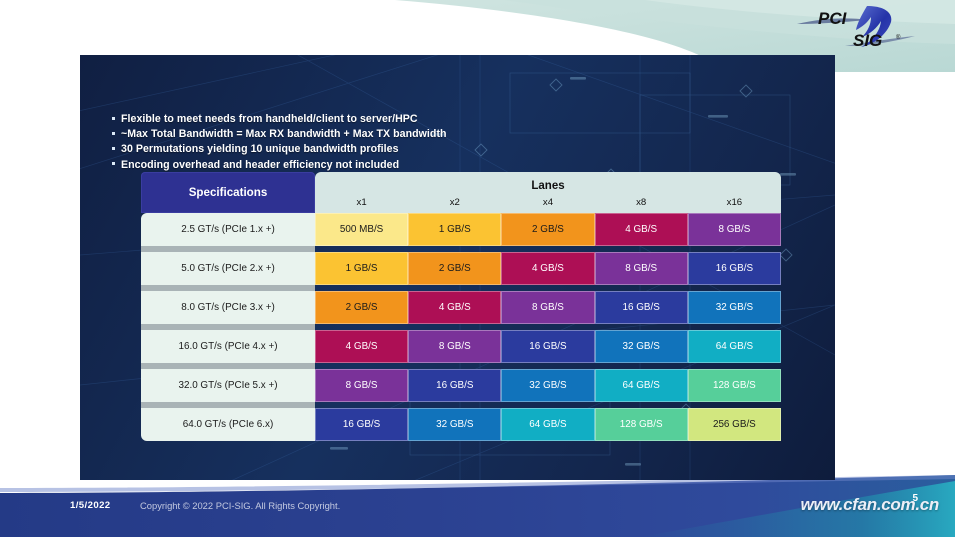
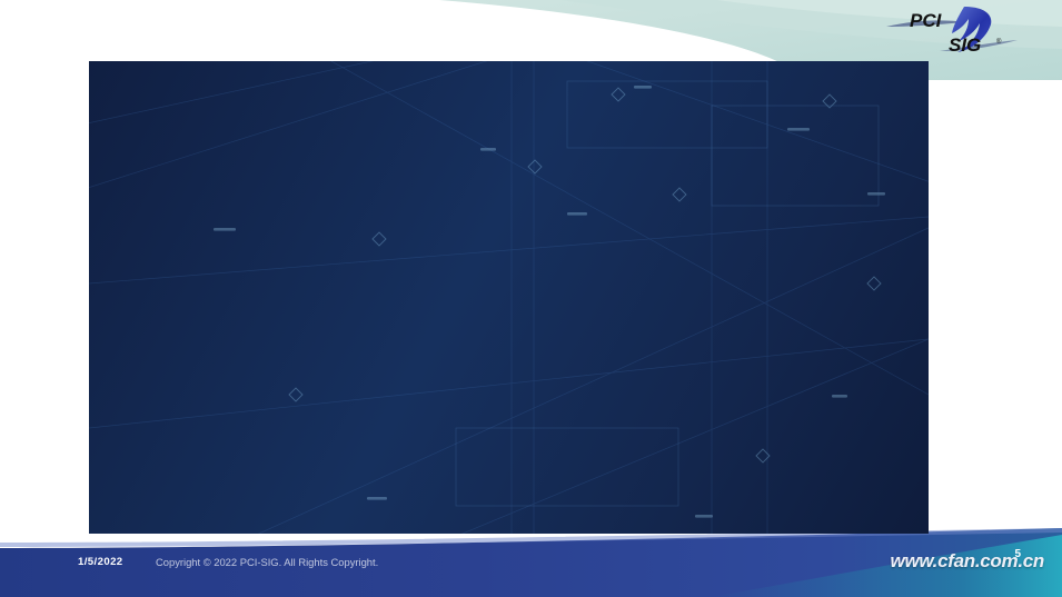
  PCI
  SIG
- Flexible to meet needs from handheld/client to server/HPC
- ~Max Total Bandwidth = Max RX bandwidth + Max TX bandwidth
- 30 Permutations yielding 10 unique bandwidth profiles
- Encoding overhead and header efficiency not included
- Specifications	Lanes
- x1	x2	x4	x8	x16
- 2.5 GT/s (PCIe 1.x +)	500 MB/S	1 GB/S	2 GB/S	4 GB/S	8 GB/S
- 5.0 GT/s (PCIe 2.x +)	1 GB/S	2 GB/S	4 GB/S	8 GB/S	16 GB/S
- 8.0 GT/s (PCIe 3.x +)	2 GB/S	4 GB/S	8 GB/S	16 GB/S	32 GB/S
- 16.0 GT/s (PCIe 4.x +)	4 GB/S	8 GB/S	16 GB/S	32 GB/S	64 GB/S
- 32.0 GT/s (PCIe 5.x +)	8 GB/S	16 GB/S	32 GB/S	64 GB/S	128 GB/S
- 64.0 GT/s (PCIe 6.x)	16 GB/S	32 GB/S	64 GB/S	128 GB/S	256 GB/S
  1/5/2022
  Copyright © 2022 PCI-SIG. All Rights Copyright.
  www.cfan.com.cn
  5
